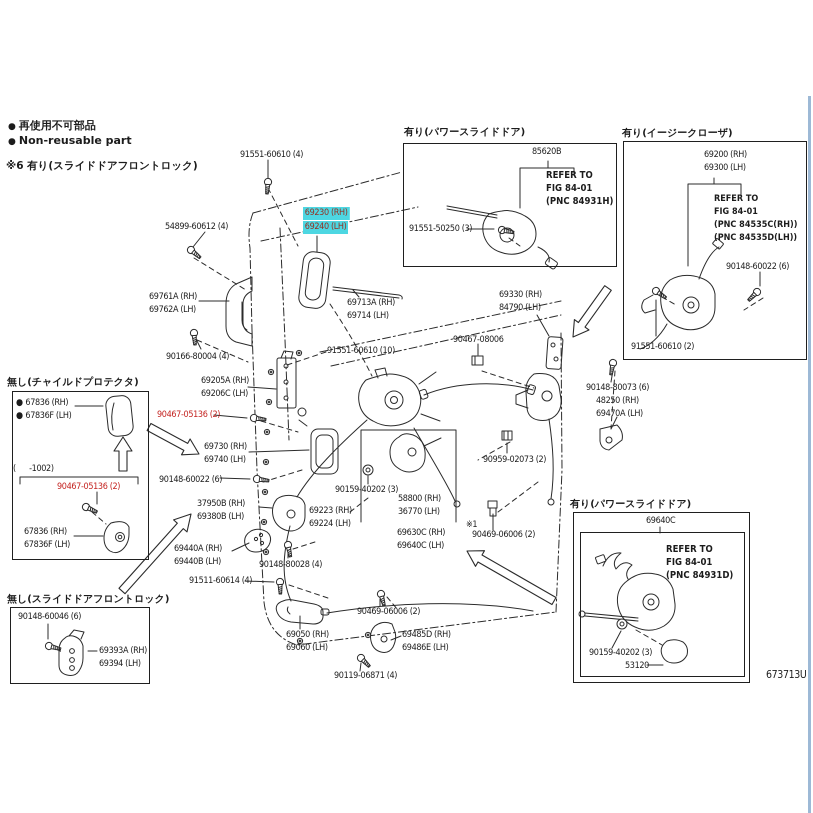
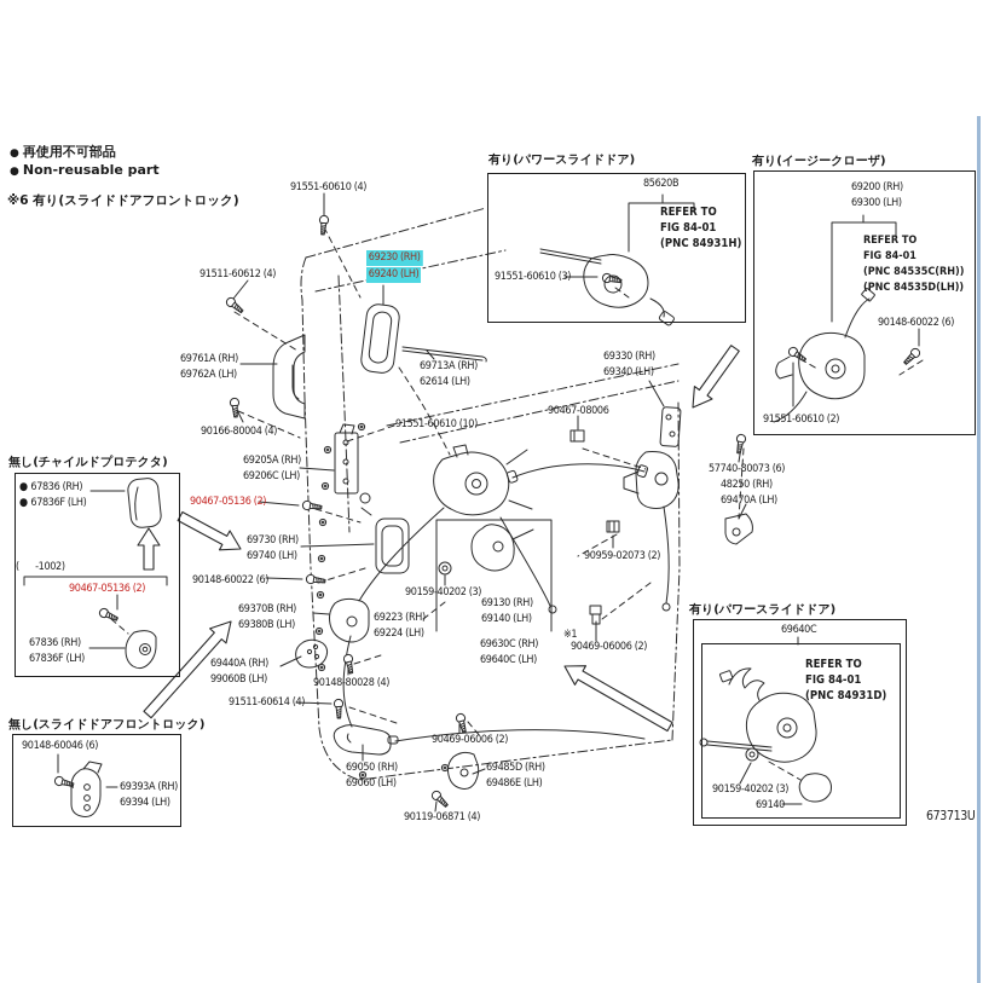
  ● 再使用不可部品
  ● Non-reusable part
  ※6 有り(スライドドアフロントロック)
  91551-60610 (4)
  69230 (RH)
  69240 (LH)
- 54899-60612 (4)
+ 91511-60612 (4)
  69761A (RH)
  69762A (LH)
  69713A (RH)
- 69714 (LH)
+ 62614 (LH)
  90166-80004 (4)
  91551-60610 (10)
  69330 (RH)
- 84790 (LH)
+ 69340 (LH)
  90467-08006
  69205A (RH)
  69206C (LH)
  90467-05136 (2)
  69730 (RH)
  69740 (LH)
  90148-60022 (6)
- 90148-80073 (6)
+ 57740-80073 (6)
  48250 (RH)
  69470A (LH)
  90959-02073 (2)
  90159-40202 (3)
- 58800 (RH)
+ 69130 (RH)
- 36770 (LH)
+ 69140 (LH)
- 37950B (RH)
+ 69370B (RH)
  69380B (LH)
  69223 (RH)
  69224 (LH)
  ※1
  90469-06006 (2)
  69630C (RH)
  69640C (LH)
  69440A (RH)
- 69440B (LH)
+ 99060B (LH)
  90148-80028 (4)
  91511-60614 (4)
  90469-06006 (2)
  69050 (RH)
  69060 (LH)
  69485D (RH)
  69486E (LH)
  90119-06871 (4)
  673713U
  有り(パワースライドドア)
  85620B
  REFER TO
  FIG 84-01
  (PNC 84931H)
- 91551-50250 (3)
+ 91551-60610 (3)
  有り(イージークローザ)
  69200 (RH)
  69300 (LH)
  REFER TO
  FIG 84-01
  (PNC 84535C(RH))
  (PNC 84535D(LH))
  90148-60022 (6)
  91551-60610 (2)
  無し(チャイルドプロテクタ)
  ● 67836 (RH)
  ● 67836F (LH)
  ( -1002)
  90467-05136 (2)
  67836 (RH)
  67836F (LH)
  無し(スライドドアフロントロック)
  90148-60046 (6)
  69393A (RH)
  69394 (LH)
  有り(パワースライドドア)
  69640C
  REFER TO
  FIG 84-01
  (PNC 84931D)
  90159-40202 (3)
- 53120
+ 69140
